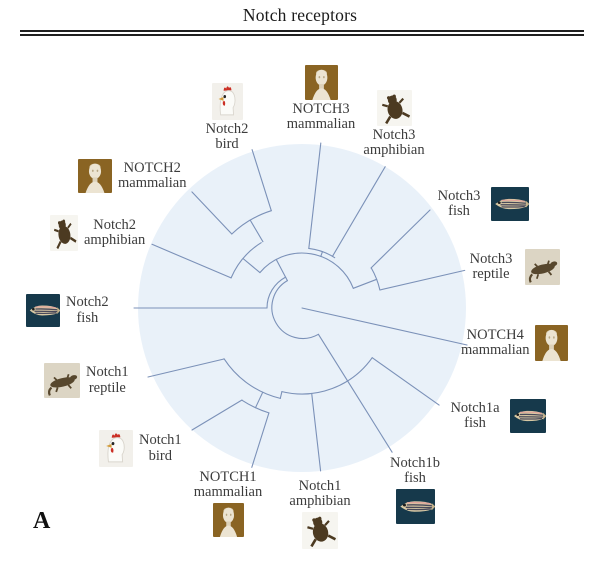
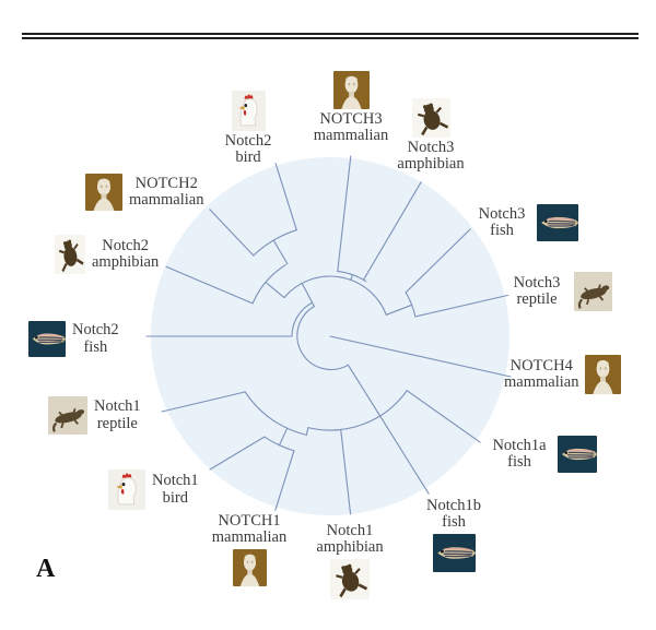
- Notch receptors
  Notch2
  bird
  NOTCH2
  mammalian
  Notch2
  amphibian
  Notch2
  fish
  NOTCH3
  mammalian
  Notch3
  amphibian
  Notch3
  fish
  Notch3
  reptile
  NOTCH4
  mammalian
  Notch1a
  fish
  Notch1b
  fish
  Notch1
  amphibian
  NOTCH1
  mammalian
  Notch1
  bird
  Notch1
  reptile
  A
